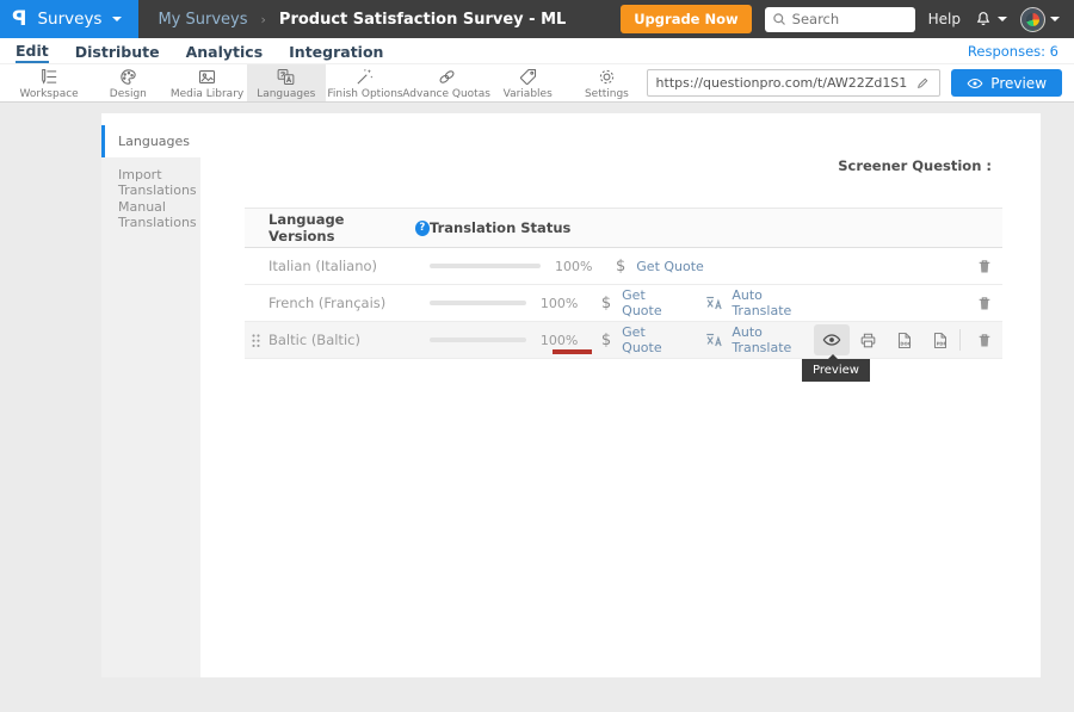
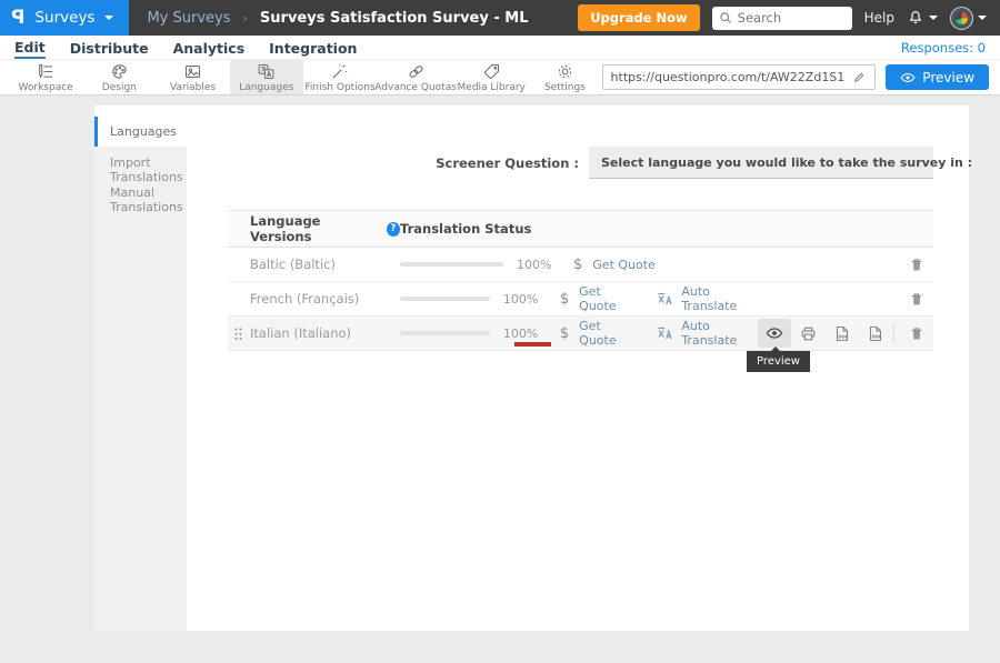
  Surveys
  My Surveys
  ›
- Product Satisfaction Survey - ML
+ Surveys Satisfaction Survey - ML
  Upgrade Now
  Search
  Help
  Edit
  Distribute
  Analytics
  Integration
- Responses: 6
+ Responses: 0
  Workspace
  Design
- Media Library
+ Variables
  Languages
  Finish Options
  Advance Quotas
- Variables
+ Media Library
  Settings
  https://questionpro.com/t/AW22Zd1S1
  Preview
  Languages
  Import Translations
  Manual Translations
  Screener Question :
+ Select language you would like to take the survey in :
  Language Versions
  ?
  Translation Status
- Italian (Italiano)
+ Baltic (Baltic)
  100%
  $
  Get Quote
  French (Français)
  100%
  $
  Get Quote
  Auto Translate
- Baltic (Baltic)
+ Italian (Italiano)
  100%
  $
  Get Quote
  Auto Translate
  Preview
